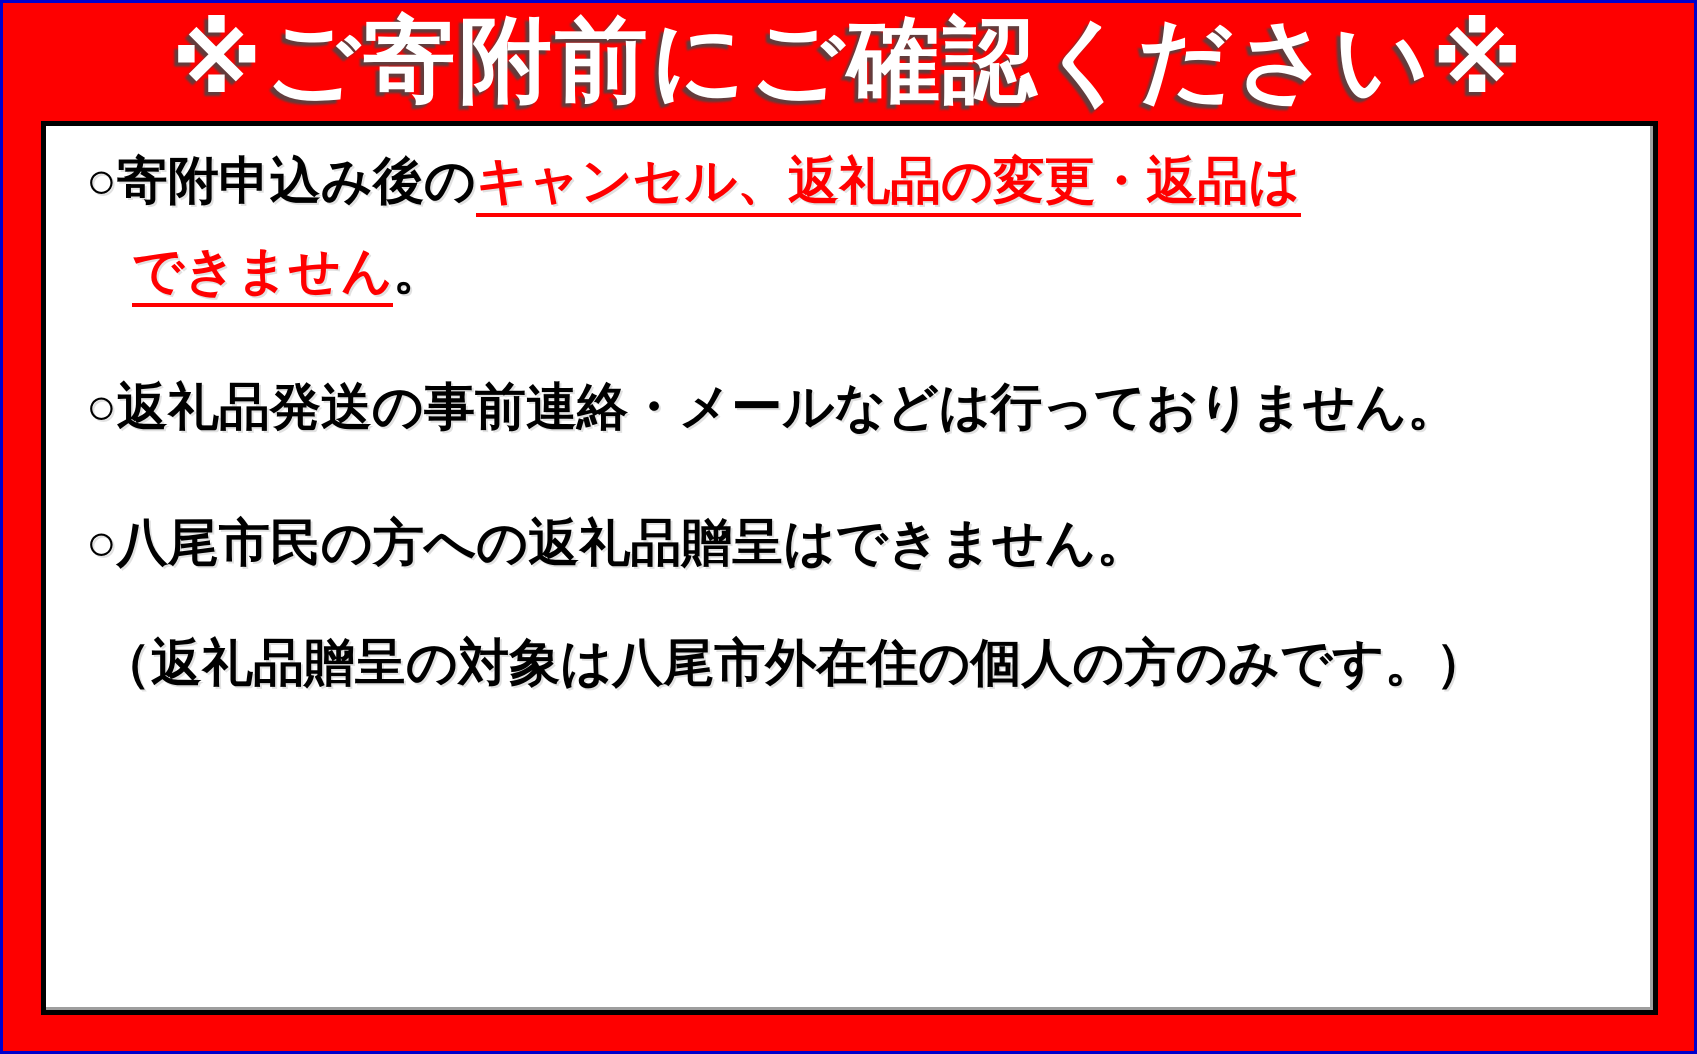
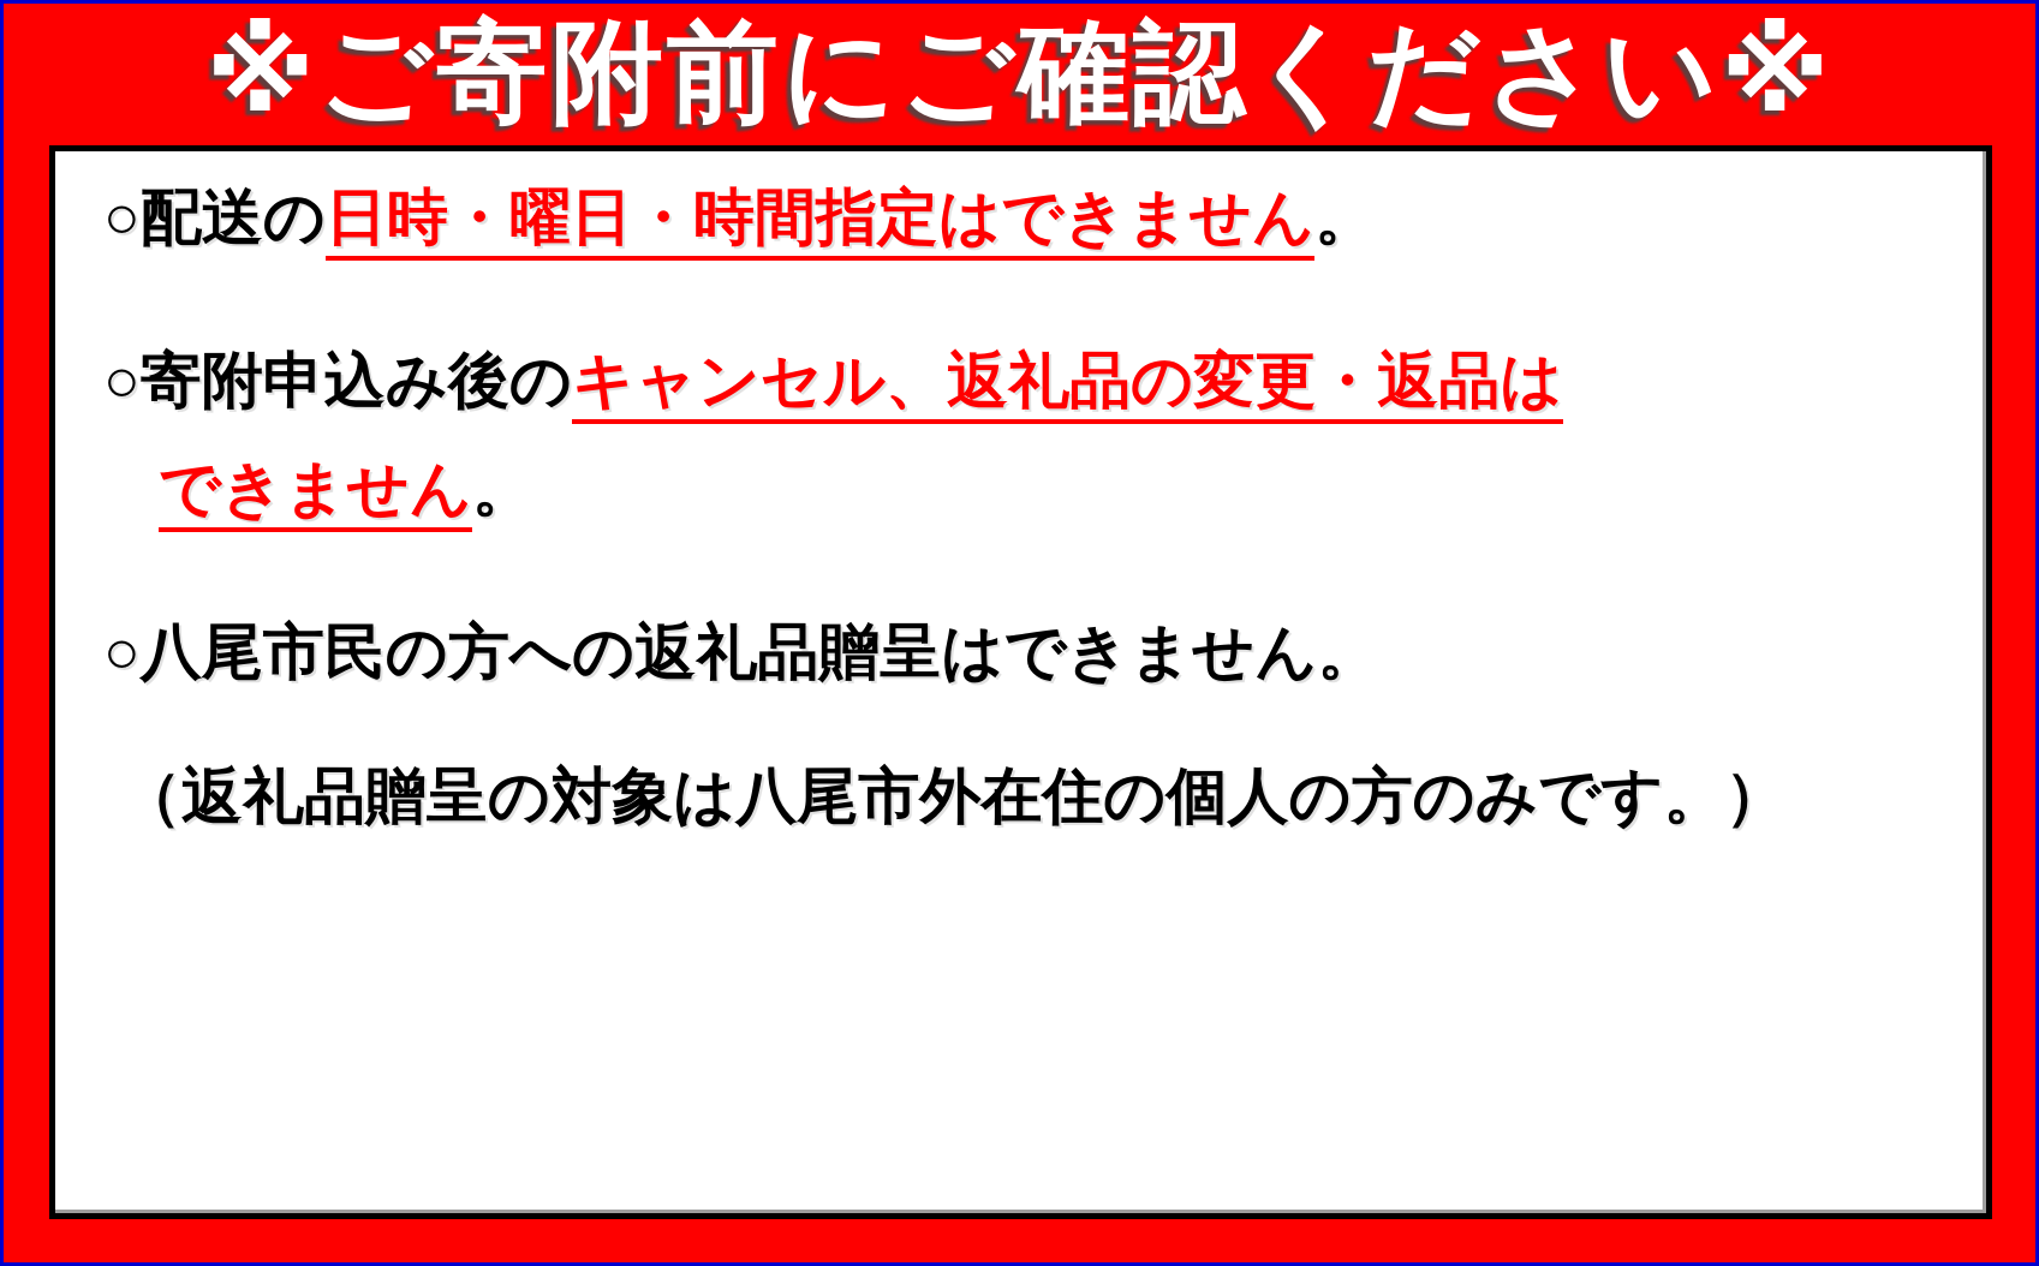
  ※ご寄附前にご確認ください※
+ ○配送の日時・曜日・時間指定はできません。
  ○寄附申込み後のキャンセル、返礼品の変更・返品は
  できません。
- ○返礼品発送の事前連絡・メールなどは行っておりません。
  ○八尾市民の方への返礼品贈呈はできません。
  （返礼品贈呈の対象は八尾市外在住の個人の方のみです。）
